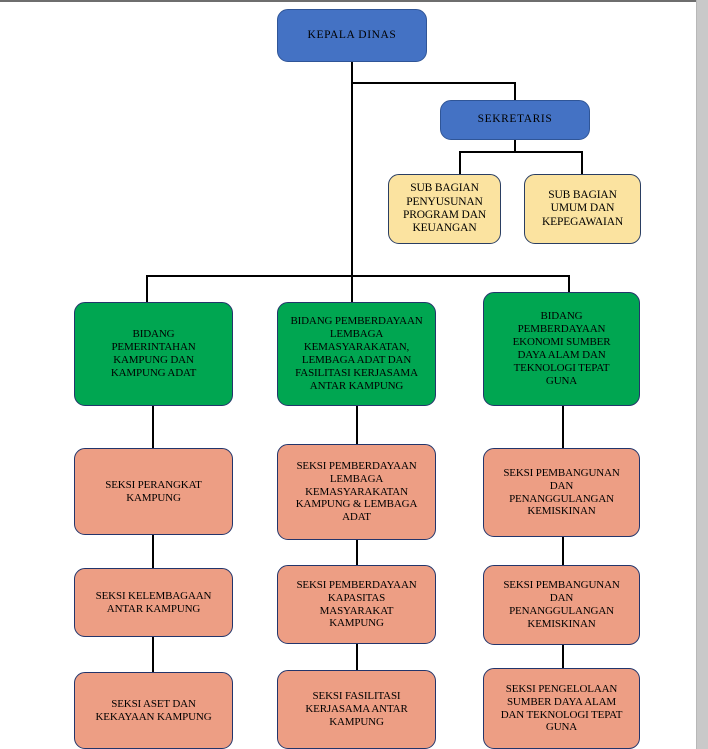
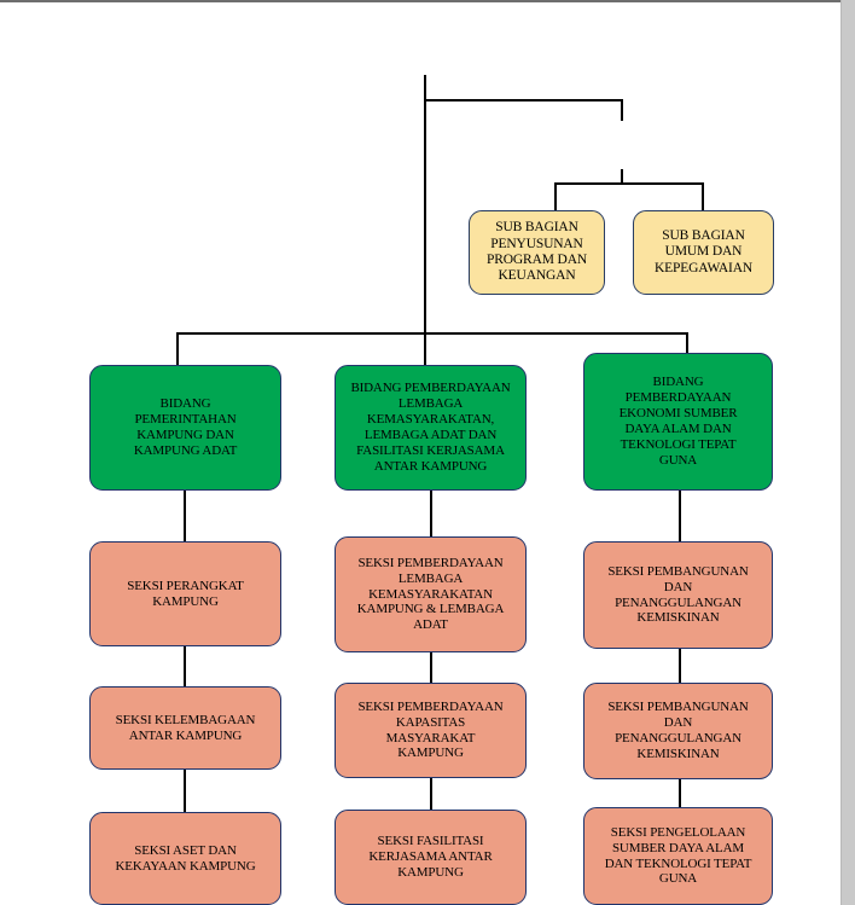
- KEPALA DINAS
- SEKRETARIS
  SUB BAGIAN
  PENYUSUNAN
  PROGRAM DAN
  KEUANGAN
  SUB BAGIAN
  UMUM DAN
  KEPEGAWAIAN
  BIDANG
  PEMERINTAHAN
  KAMPUNG DAN
  KAMPUNG ADAT
  BIDANG PEMBERDAYAAN
  LEMBAGA
  KEMASYARAKATAN,
  LEMBAGA ADAT DAN
  FASILITASI KERJASAMA
  ANTAR KAMPUNG
  BIDANG
  PEMBERDAYAAN
  EKONOMI SUMBER
  DAYA ALAM DAN
  TEKNOLOGI TEPAT
  GUNA
  SEKSI PERANGKAT
  KAMPUNG
  SEKSI KELEMBAGAAN
  ANTAR KAMPUNG
  SEKSI ASET DAN
  KEKAYAAN KAMPUNG
  SEKSI PEMBERDAYAAN
  LEMBAGA
  KEMASYARAKATAN
  KAMPUNG & LEMBAGA
  ADAT
  SEKSI PEMBERDAYAAN
  KAPASITAS
  MASYARAKAT
  KAMPUNG
  SEKSI FASILITASI
  KERJASAMA ANTAR
  KAMPUNG
  SEKSI PEMBANGUNAN
  DAN
  PENANGGULANGAN
  KEMISKINAN
  SEKSI PEMBANGUNAN
  DAN
  PENANGGULANGAN
  KEMISKINAN
  SEKSI PENGELOLAAN
  SUMBER DAYA ALAM
  DAN TEKNOLOGI TEPAT
  GUNA
